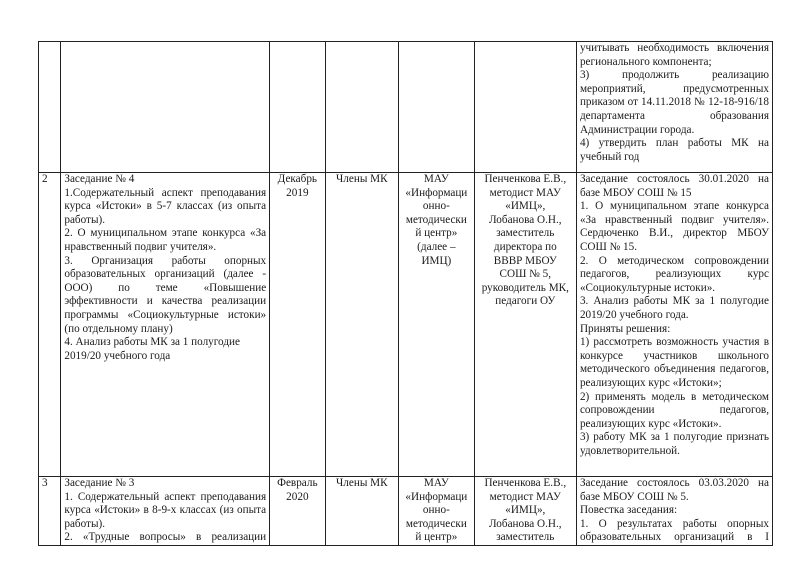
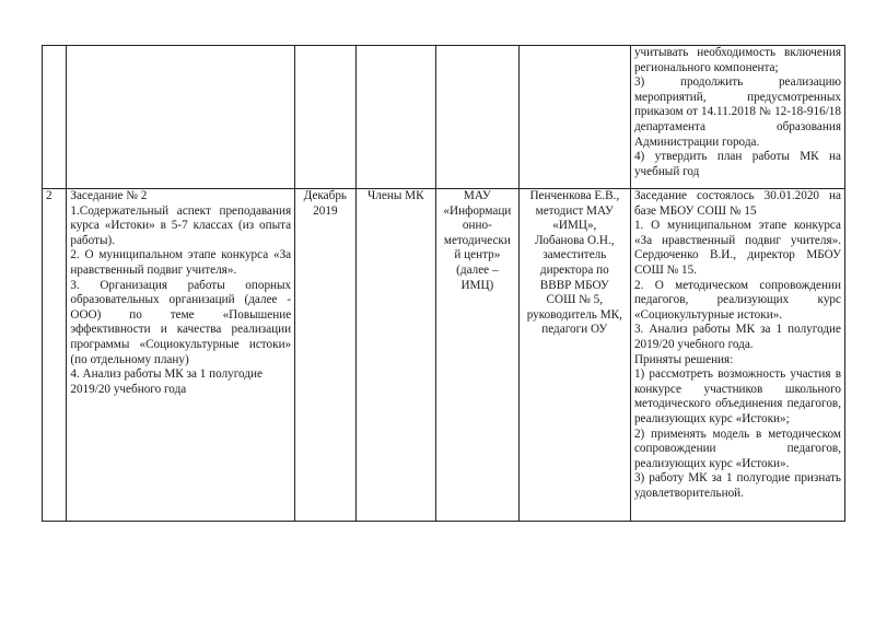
  						учитывать необходимость включения регионального компонента; 3) продолжить реализацию мероприятий, предусмотренных приказом от 14.11.2018 № 12-18-916/18 департамента образования Администрации города. 4) утвердить план работы МК на учебный год
- 2	Заседание № 4 1.Содержательный аспект преподавания курса «Истоки» в 5-7 классах (из опыта работы). 2. О муниципальном этапе конкурса «За нравственный подвиг учителя». 3. Организация работы опорных образовательных организаций (далее - ООО) по теме «Повышение эффективности и качества реализации программы «Социокультурные истоки» (по отдельному плану) 4. Анализ работы МК за 1 полугодие 2019/20 учебного года	Декабрь 2019	Члены МК	МАУ «Информаци онно- методически й центр» (далее – ИМЦ)	Пенченкова Е.В., методист МАУ «ИМЦ», Лобанова О.Н., заместитель директора по ВВВР МБОУ СОШ № 5, руководитель МК, педагоги ОУ	Заседание состоялось 30.01.2020 на базе МБОУ СОШ № 15 1. О муниципальном этапе конкурса «За нравственный подвиг учителя». Сердюченко В.И., директор МБОУ СОШ № 15. 2. О методическом сопровождении педагогов, реализующих курс «Социокультурные истоки». 3. Анализ работы МК за 1 полугодие 2019/20 учебного года. Приняты решения: 1) рассмотреть возможность участия в конкурсе участников школьного методического объединения педагогов, реализующих курс «Истоки»; 2) применять модель в методическом сопровождении педагогов, реализующих курс «Истоки». 3) работу МК за 1 полугодие признать удовлетворительной.
+ 2	Заседание № 2 1.Содержательный аспект преподавания курса «Истоки» в 5-7 классах (из опыта работы). 2. О муниципальном этапе конкурса «За нравственный подвиг учителя». 3. Организация работы опорных образовательных организаций (далее - ООО) по теме «Повышение эффективности и качества реализации программы «Социокультурные истоки» (по отдельному плану) 4. Анализ работы МК за 1 полугодие 2019/20 учебного года	Декабрь 2019	Члены МК	МАУ «Информаци онно- методически й центр» (далее – ИМЦ)	Пенченкова Е.В., методист МАУ «ИМЦ», Лобанова О.Н., заместитель директора по ВВВР МБОУ СОШ № 5, руководитель МК, педагоги ОУ	Заседание состоялось 30.01.2020 на базе МБОУ СОШ № 15 1. О муниципальном этапе конкурса «За нравственный подвиг учителя». Сердюченко В.И., директор МБОУ СОШ № 15. 2. О методическом сопровождении педагогов, реализующих курс «Социокультурные истоки». 3. Анализ работы МК за 1 полугодие 2019/20 учебного года. Приняты решения: 1) рассмотреть возможность участия в конкурсе участников школьного методического объединения педагогов, реализующих курс «Истоки»; 2) применять модель в методическом сопровождении педагогов, реализующих курс «Истоки». 3) работу МК за 1 полугодие признать удовлетворительной.
- 3	Заседание № 3 1. Содержательный аспект преподавания курса «Истоки» в 8-9-х классах (из опыта работы). 2. «Трудные вопросы» в реализации	Февраль 2020	Члены МК	МАУ «Информаци онно- методически й центр»	Пенченкова Е.В., методист МАУ «ИМЦ», Лобанова О.Н., заместитель	Заседание состоялось 03.03.2020 на базе МБОУ СОШ № 5. Повестка заседания: 1. О результатах работы опорных образовательных организаций в I
